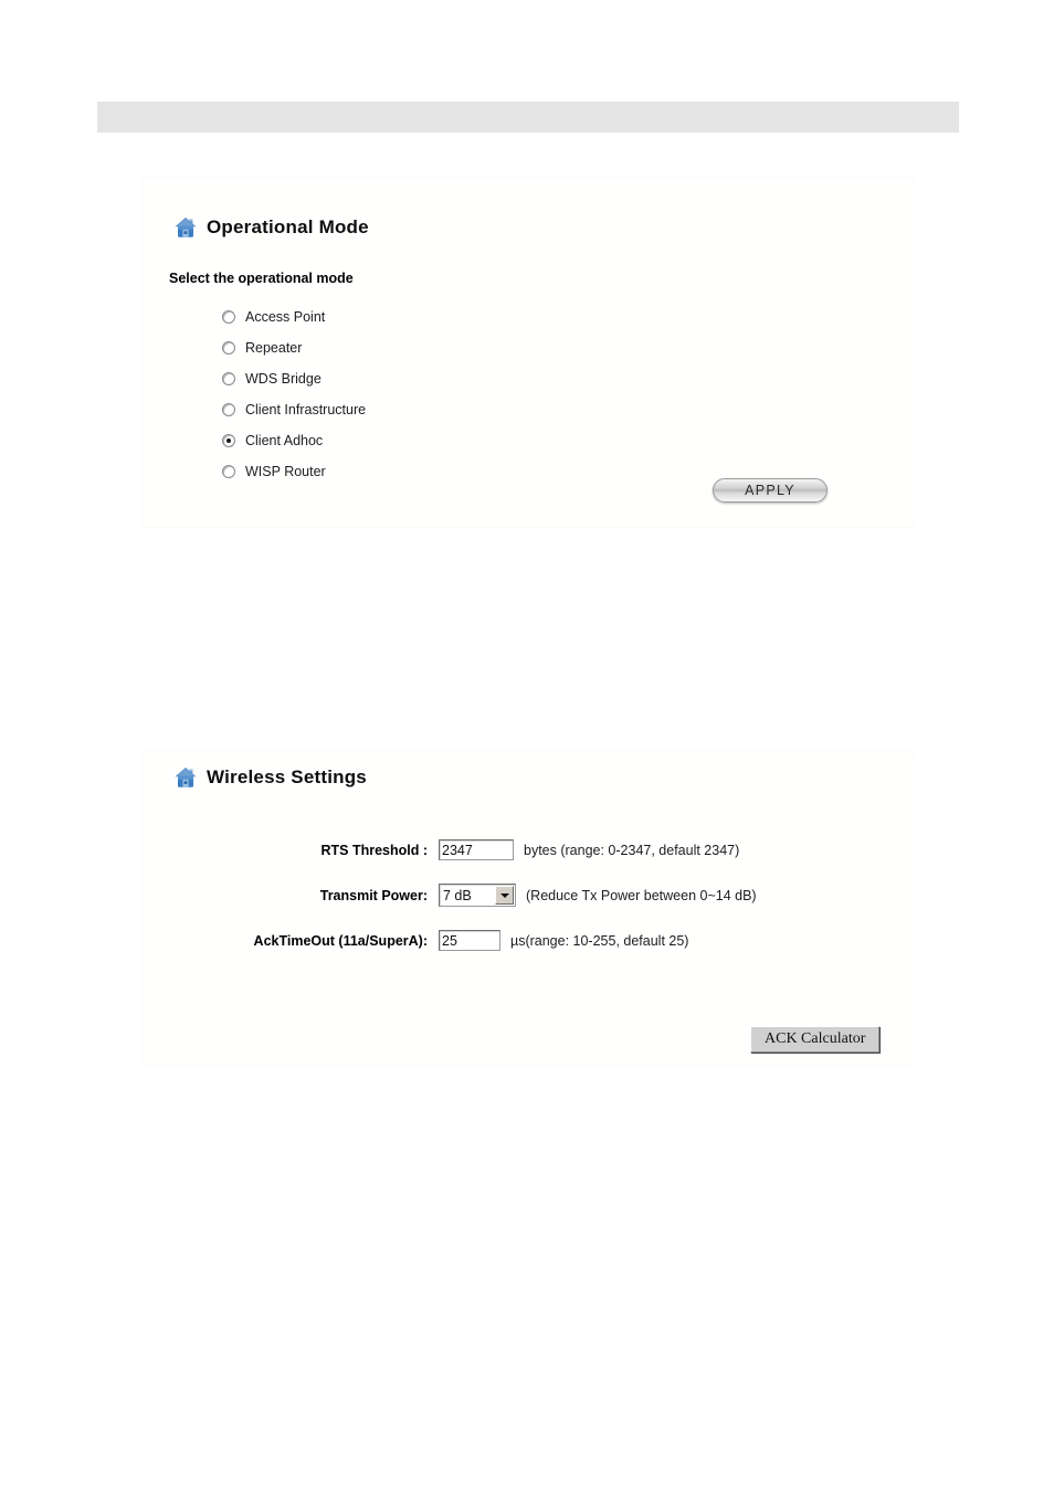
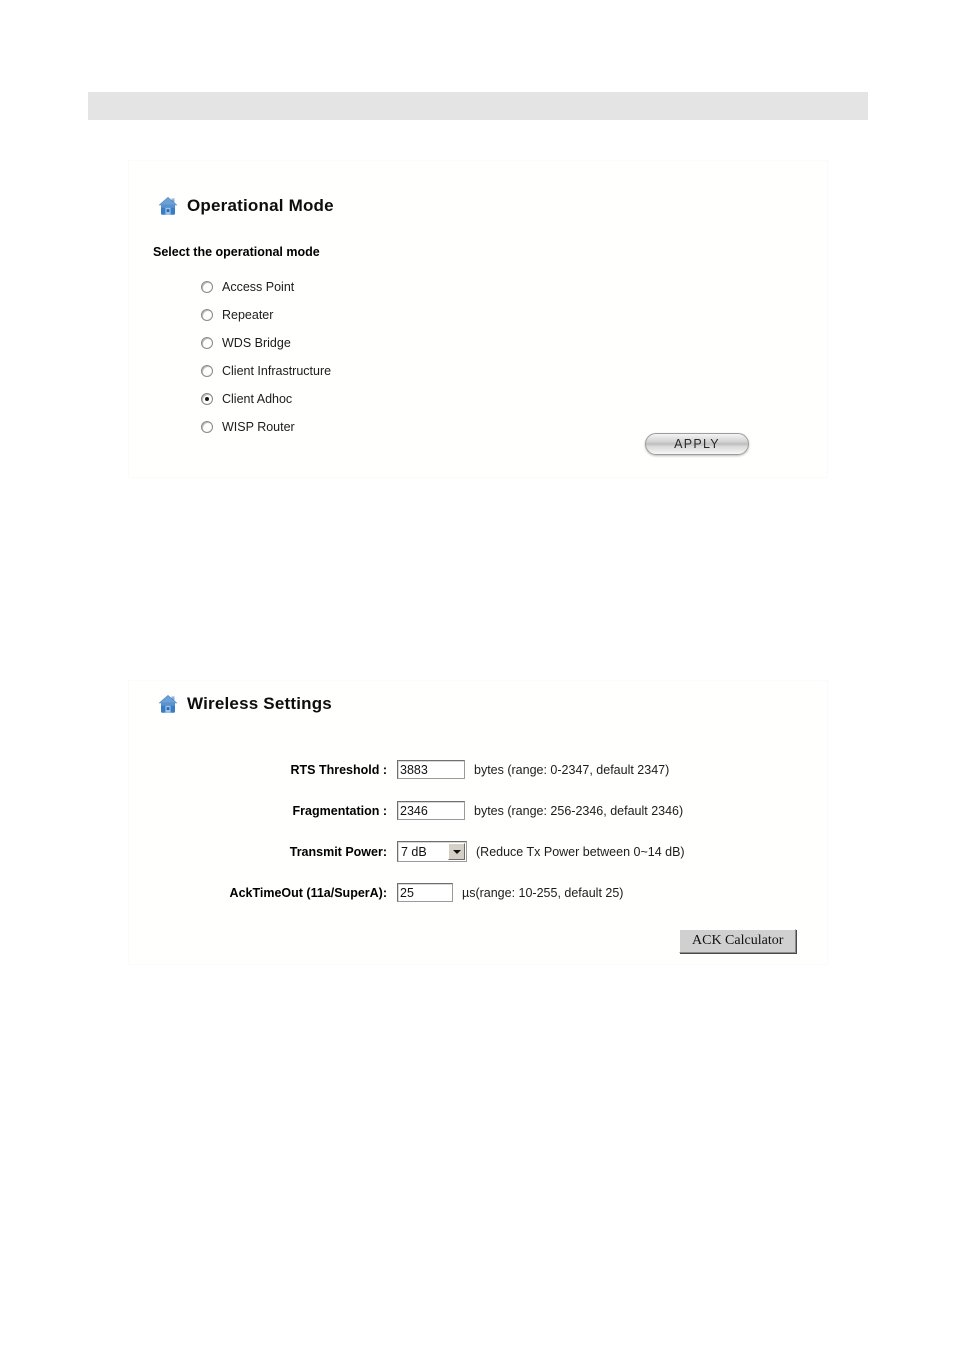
  Operational Mode
  Select the operational mode
  Access Point
  Repeater
  WDS Bridge
  Client Infrastructure
  Client Adhoc
  WISP Router
  APPLY
  Wireless Settings
  RTS Threshold :
- 2347
+ 3883
  bytes (range: 0-2347, default 2347)
+ Fragmentation :
+ 2346
+ bytes (range: 256-2346, default 2346)
  Transmit Power:
  7 dB
  (Reduce Tx Power between 0~14 dB)
  AckTimeOut (11a/SuperA):
  25
  µs(range: 10-255, default 25)
  ACK Calculator
